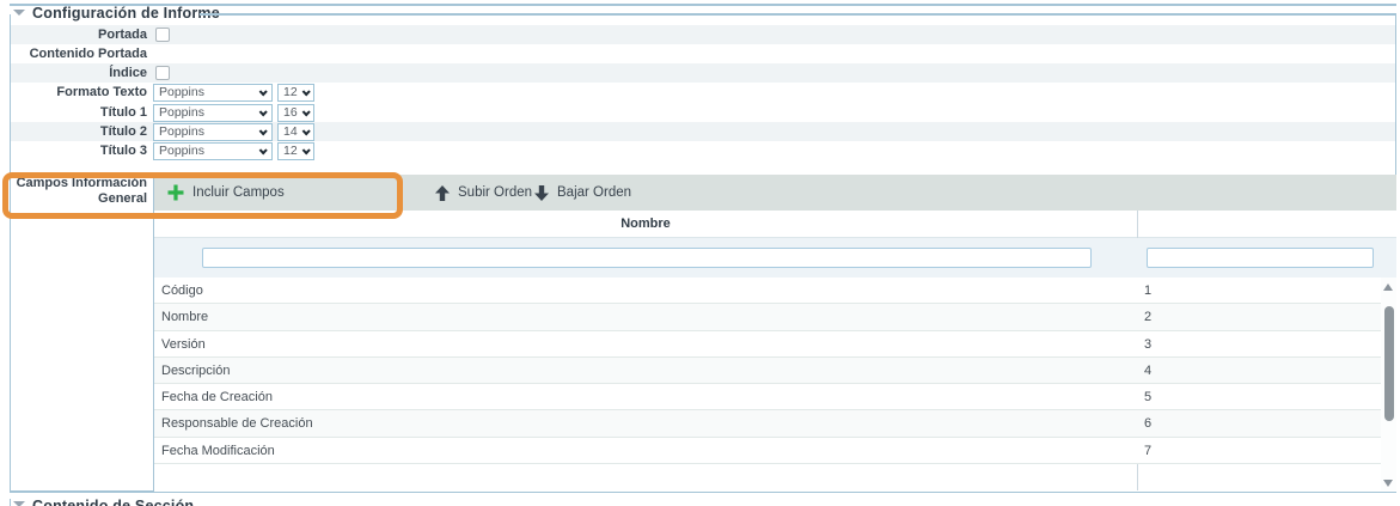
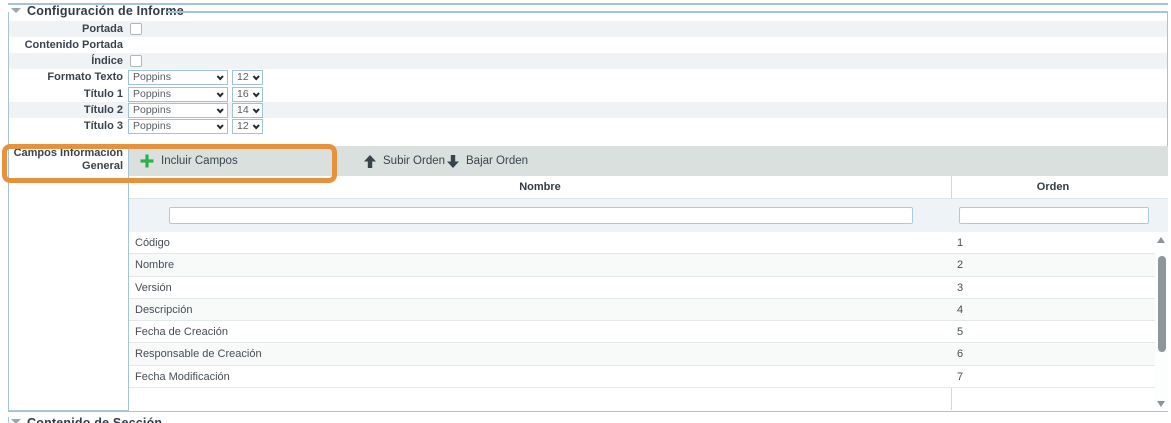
  Configuración de Infor
  Portada
  Contenido Portada
  Índice
  Formato Texto
  Poppins
  12
  Título 1
  Poppins
  16
  Título 2
  Poppins
  14
  Título 3
  Poppins
  12
  Campos Información
  General
  Incluir Campos
  Subir Orden
  Bajar Orden
  Nombre
+ Orden
  Código
  1
  Nombre
  2
  Versión
  3
  Descripción
  4
  Fecha de Creación
  5
  Responsable de Creación
  6
  Fecha Modificación
  7
